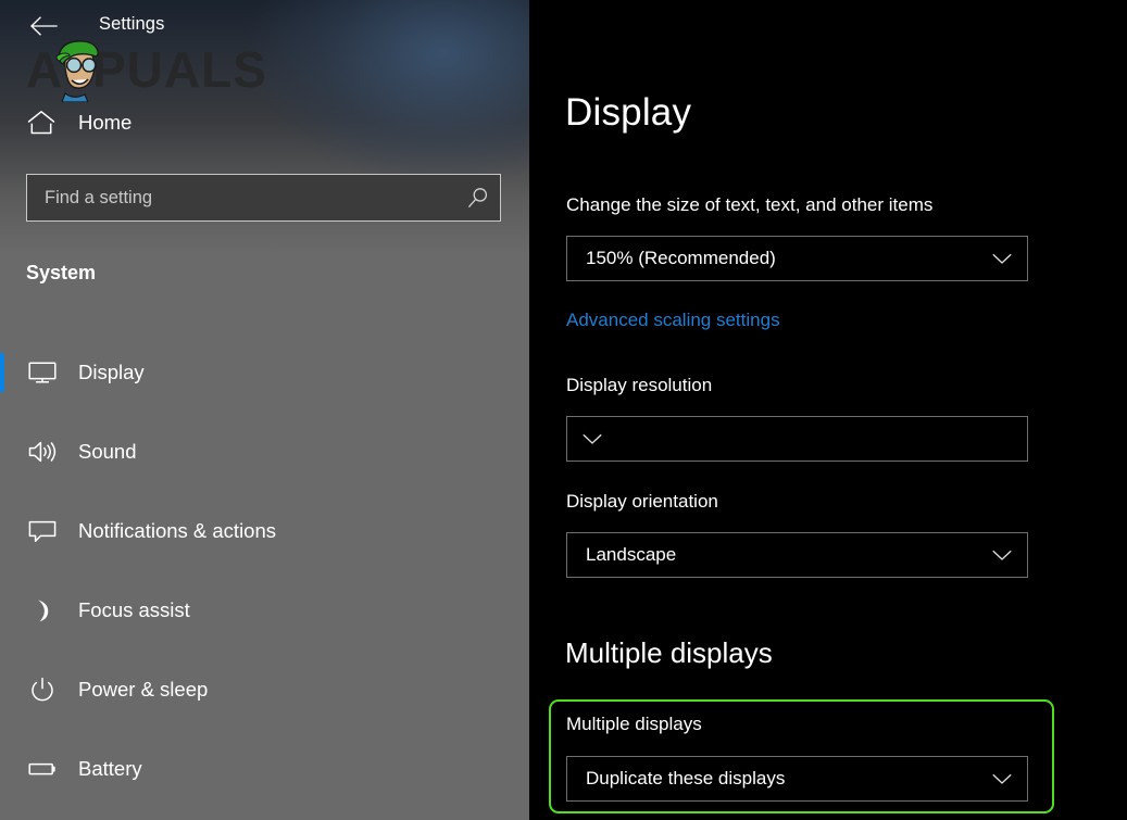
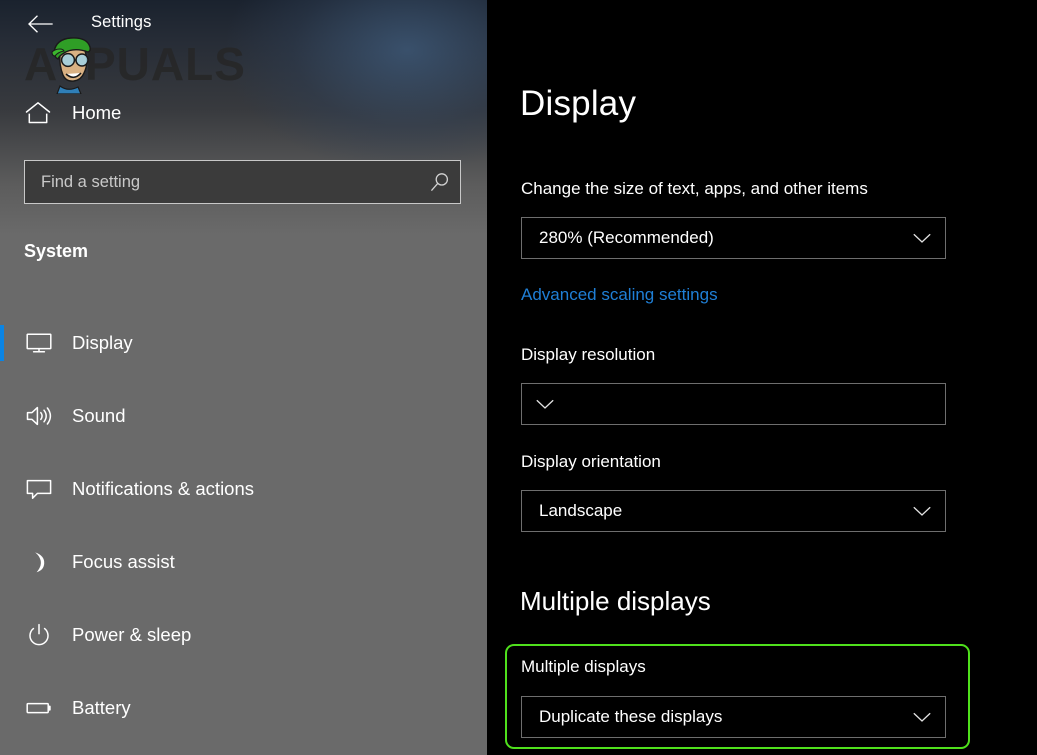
  Settings
  A
  PUALS
  Home
  Find a setting
  System
  Display
  Sound
  Notifications & actions
  Focus assist
  Power & sleep
  Battery
  Display
- Change the size of text, text, and other items
+ Change the size of text, apps, and other items
- 150% (Recommended)
+ 280% (Recommended)
  Advanced scaling settings
  Display resolution
  Display orientation
  Landscape
  Multiple displays
  Multiple displays
  Duplicate these displays
